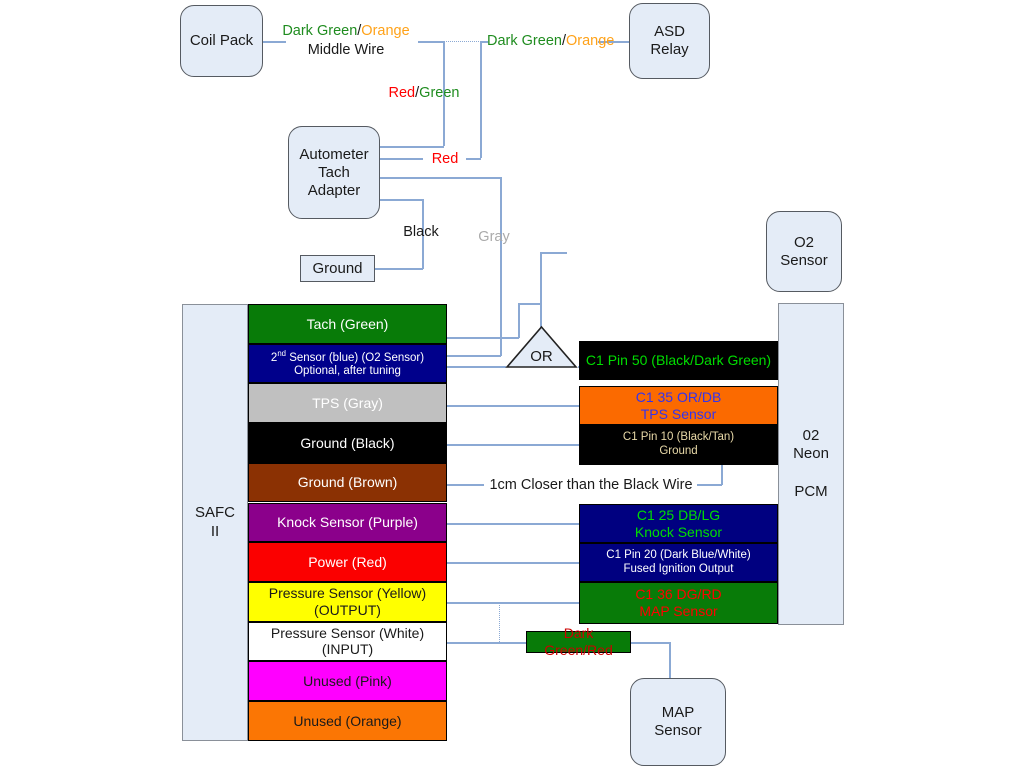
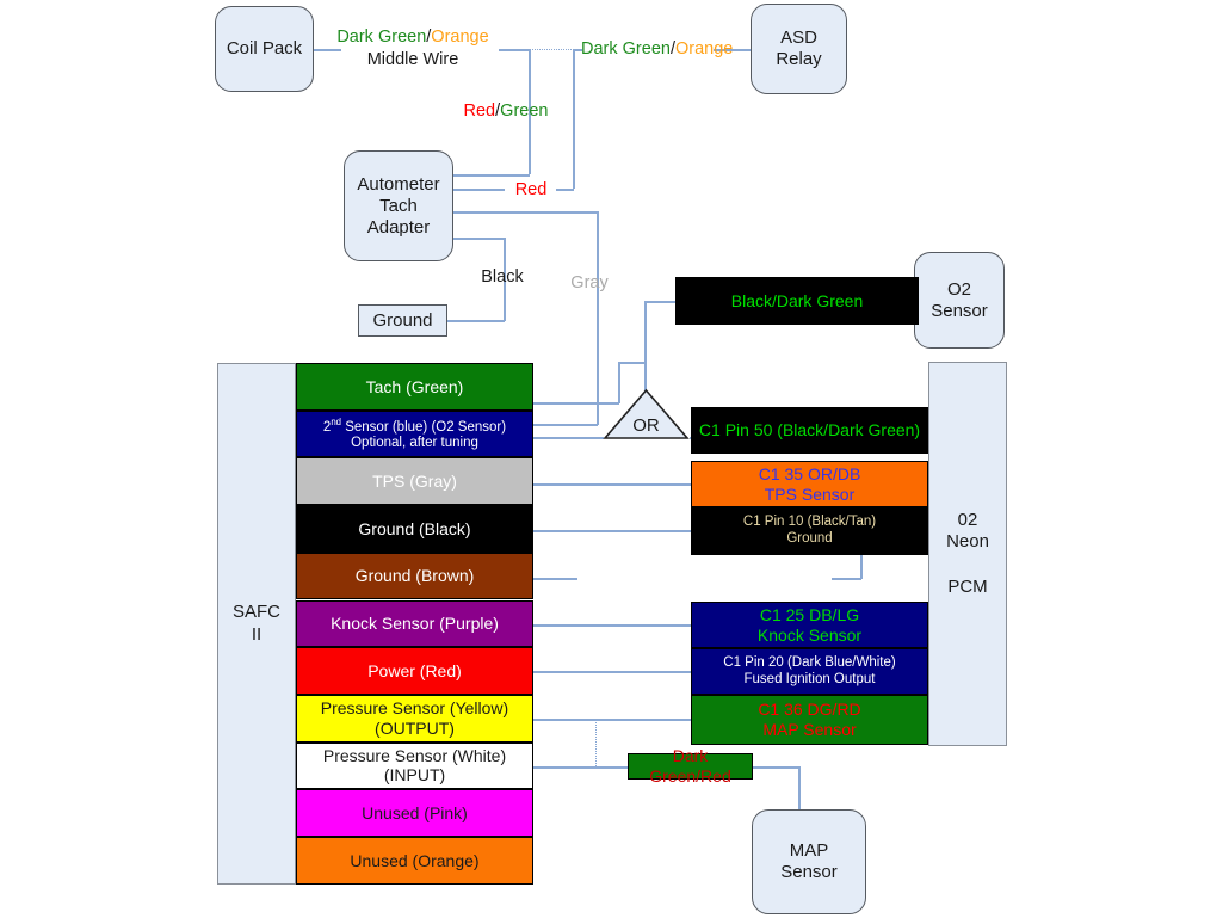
  Coil Pack
  ASD
  Relay
  Autometer
  Tach
  Adapter
  Ground
  O2
  Sensor
  MAP
  Sensor
  SAFC
  II
  02
  Neon
  PCM
  Tach (Green)
  2nd Sensor (blue) (O2 Sensor)
  Optional, after tuning
  TPS (Gray)
  Ground (Black)
  Ground (Brown)
  Knock Sensor (Purple)
  Power (Red)
  Pressure Sensor (Yellow)
  (OUTPUT)
  Pressure Sensor (White)
  (INPUT)
  Unused (Pink)
  Unused (Orange)
  C1 Pin 50 (Black/Dark Green)
  C1 35 OR/DB
  TPS Sensor
  C1 Pin 10 (Black/Tan)
  Ground
  C1 25 DB/LG
  Knock Sensor
  C1 Pin 20 (Dark Blue/White)
  Fused Ignition Output
  C1 36 DG/RD
  MAP Sensor
+ Black/Dark Green
  Dark Green/Red
  OR
  Dark Green/Orange
  Middle Wire
  Dark Green/Orange
  Red/Green
  Red
  Black
  Gray
- 1cm Closer than the Black Wire
